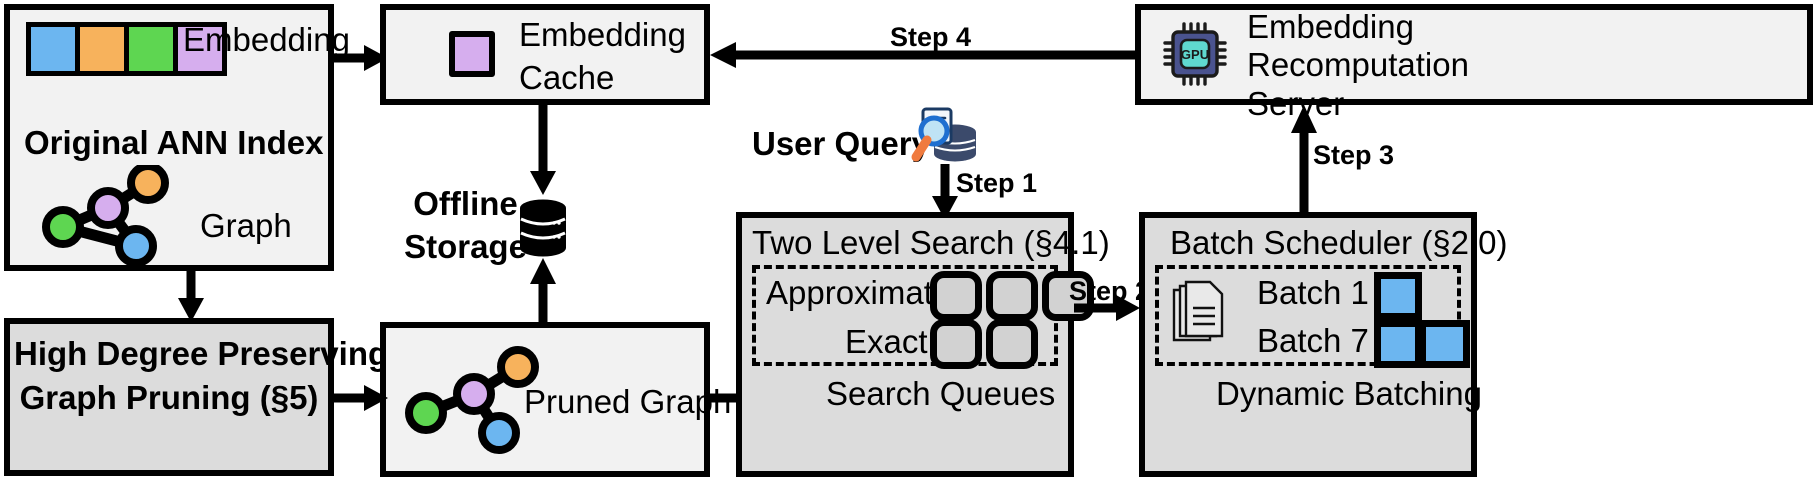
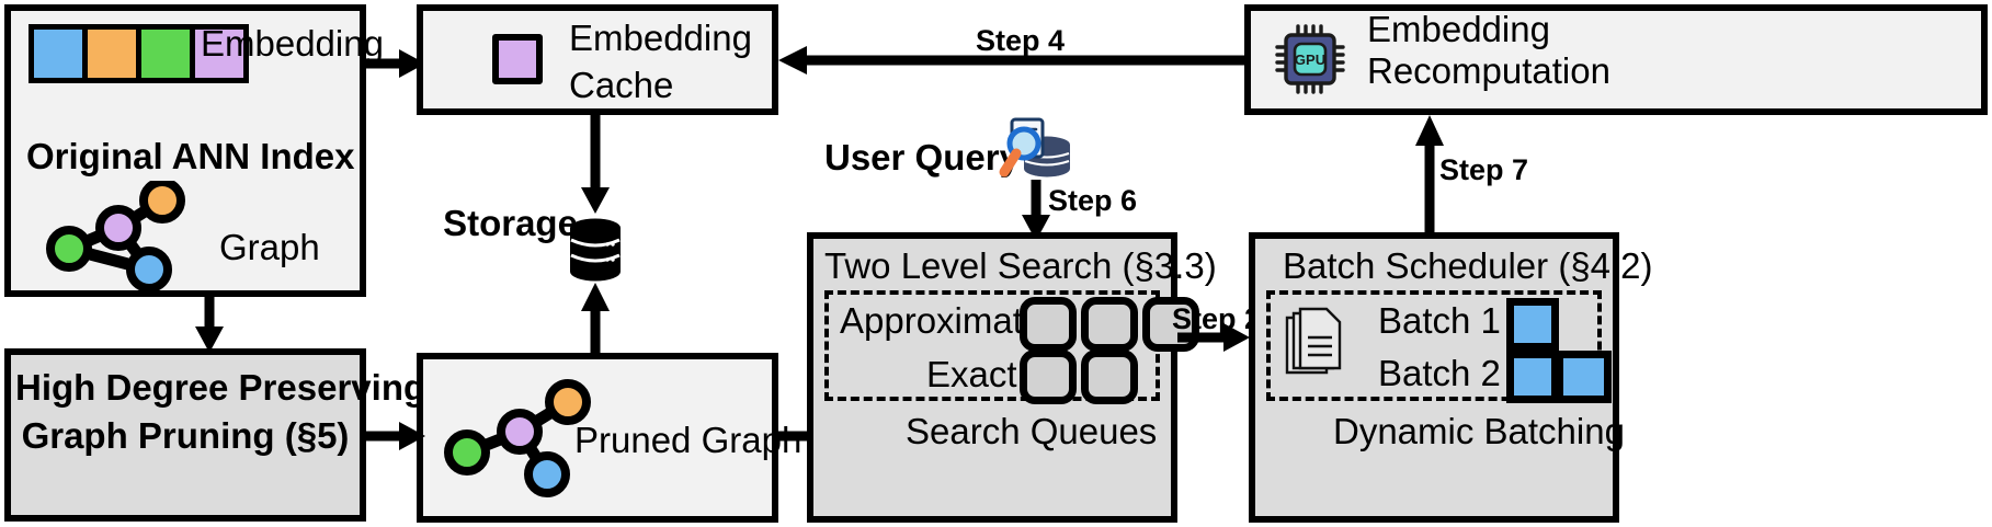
  Embedding
  Original ANN Index
  Graph
  High Degree Preserving
  Graph Pruning (§5)
  Embedding
  Cache
- Offline
  Storage
  Pruned Grap
  User Quer
- Step 1
+ Step 6
- Two Level Search (§4.1)
+ Two Level Search (§3.3)
  Approximat
  Exact
  Search Queues
  Step
- Batch Scheduler (§2.0)
+ Batch Scheduler (§4.2)
  Batch 1
- Batch 7
+ Batch 2
  Dynamic Batching
- Step 3
+ Step 7
  GPU
  Embedding
  Recomputation
- Server
  Step 4
